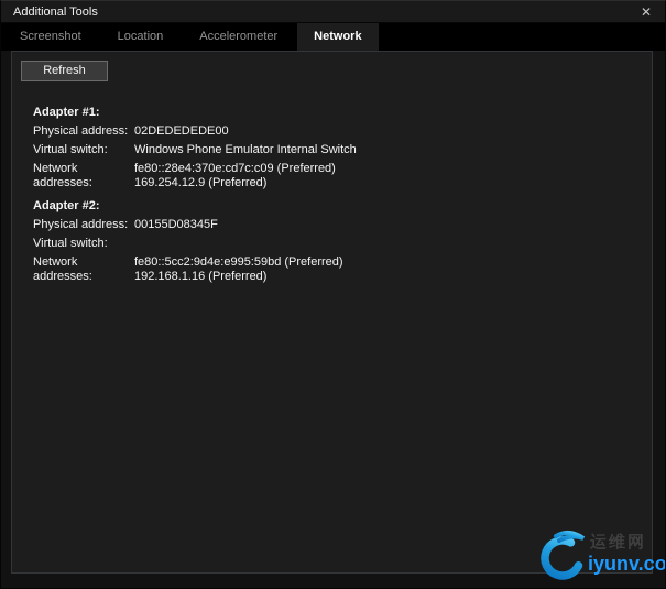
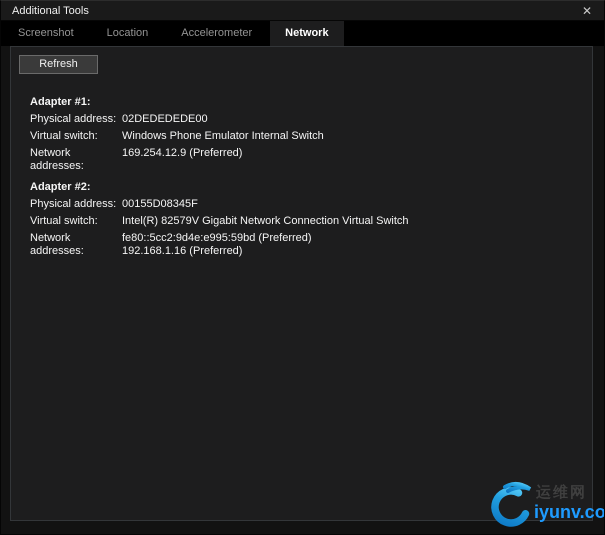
  Additional Tools
  ✕
  Screenshot
  Location
  Accelerometer
  Network
  Refresh
  Adapter #1:
  Physical address:
  02DEDEDEDE00
  Virtual switch:
  Windows Phone Emulator Internal Switch
  Network addresses:
- fe80::28e4:370e:cd7c:c09 (Preferred)
  169.254.12.9 (Preferred)
  Adapter #2:
  Physical address:
  00155D08345F
  Virtual switch:
+ Intel(R) 82579V Gigabit Network Connection Virtual Switch
  Network addresses:
  fe80::5cc2:9d4e:e995:59bd (Preferred)
  192.168.1.16 (Preferred)
  运维网
  iyunv.co
